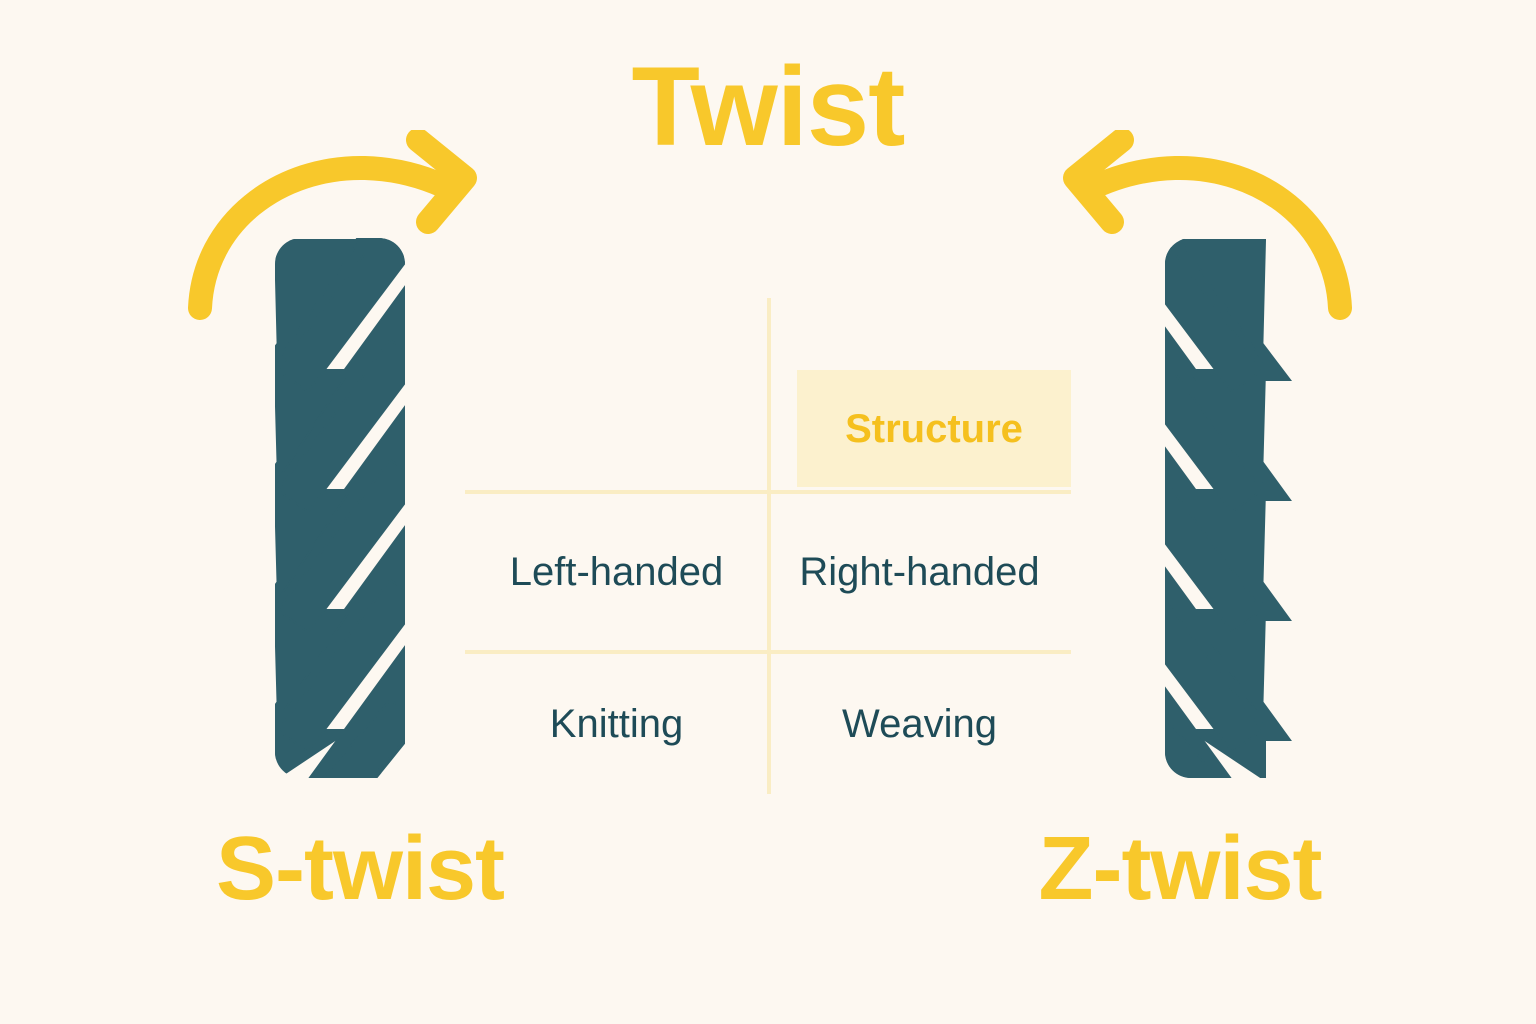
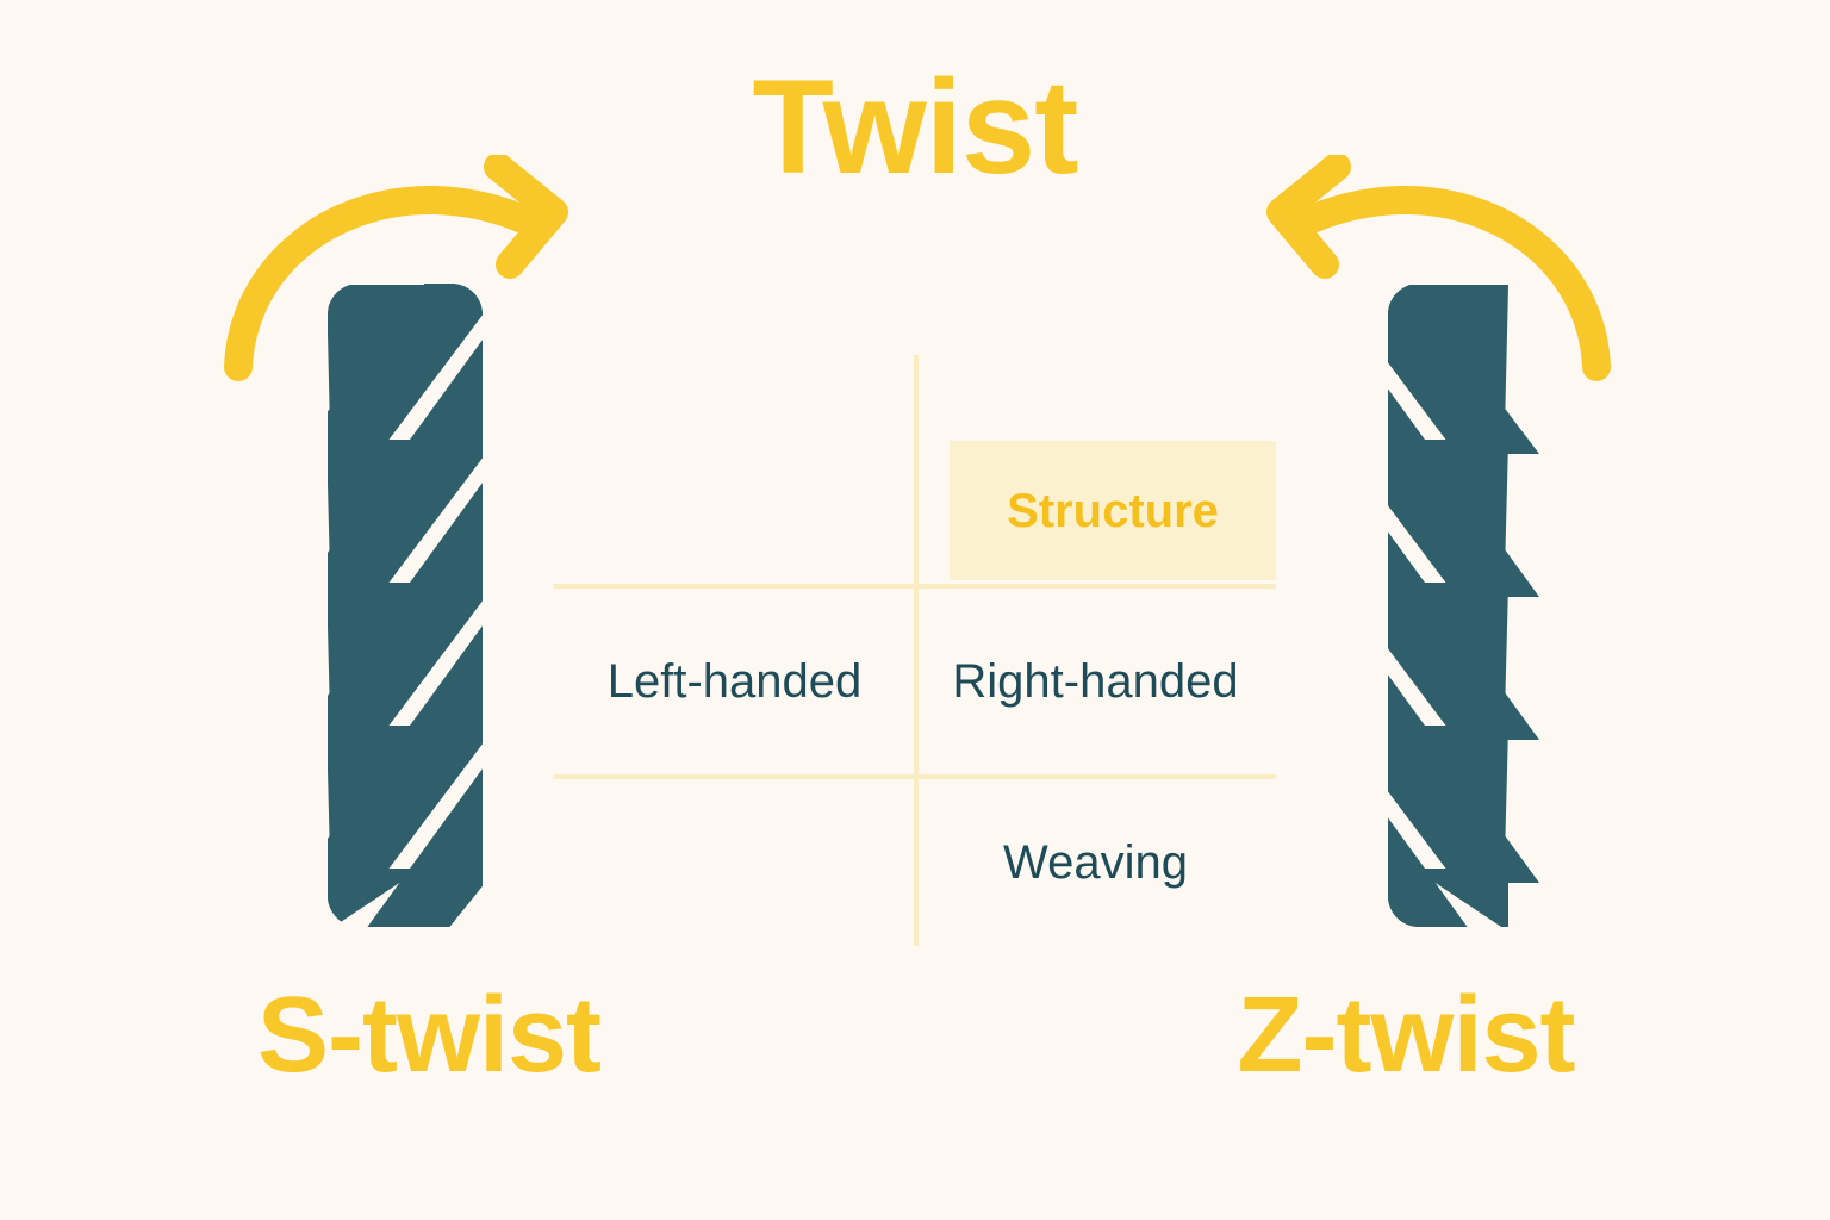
  Twist
  S-twist
  Z-twist
  Structure
  Left-handed
  Right-handed
- Knitting
  Weaving
